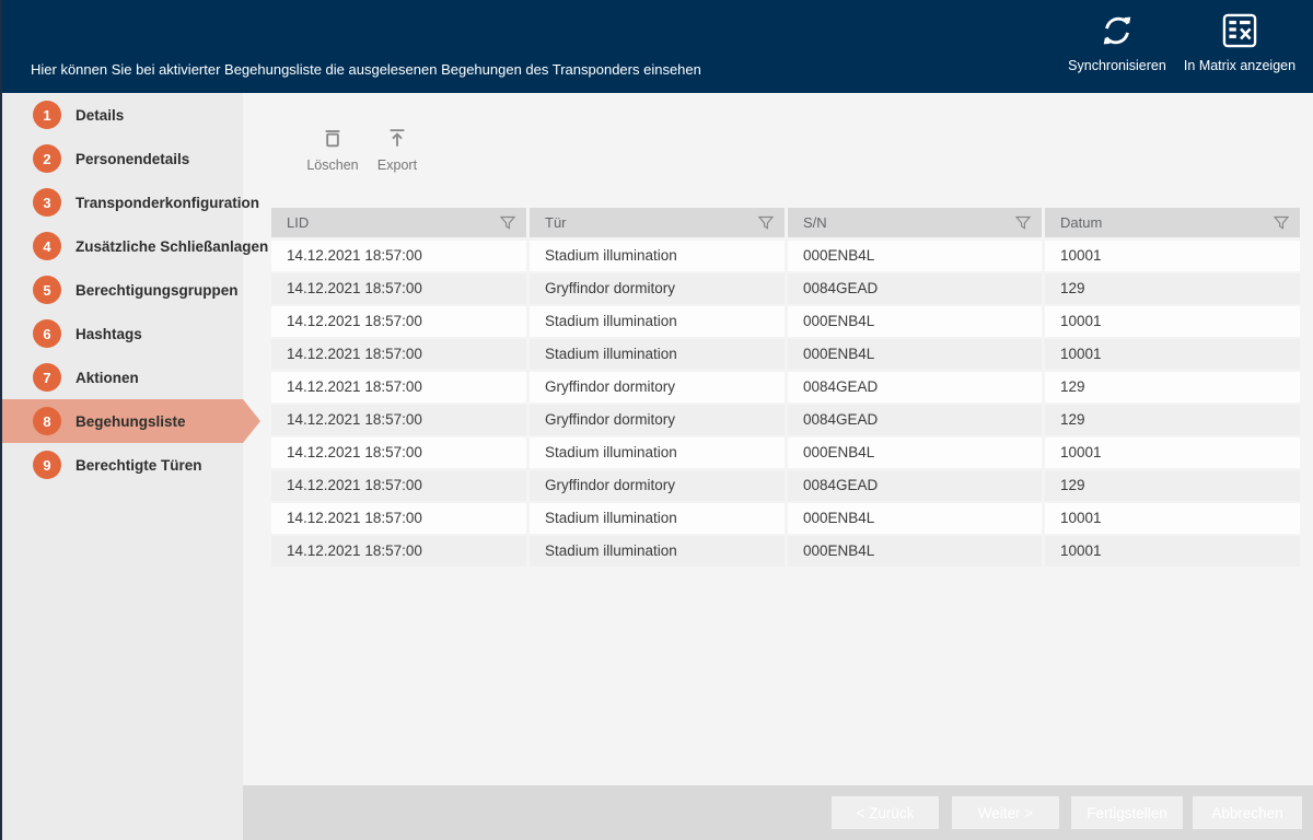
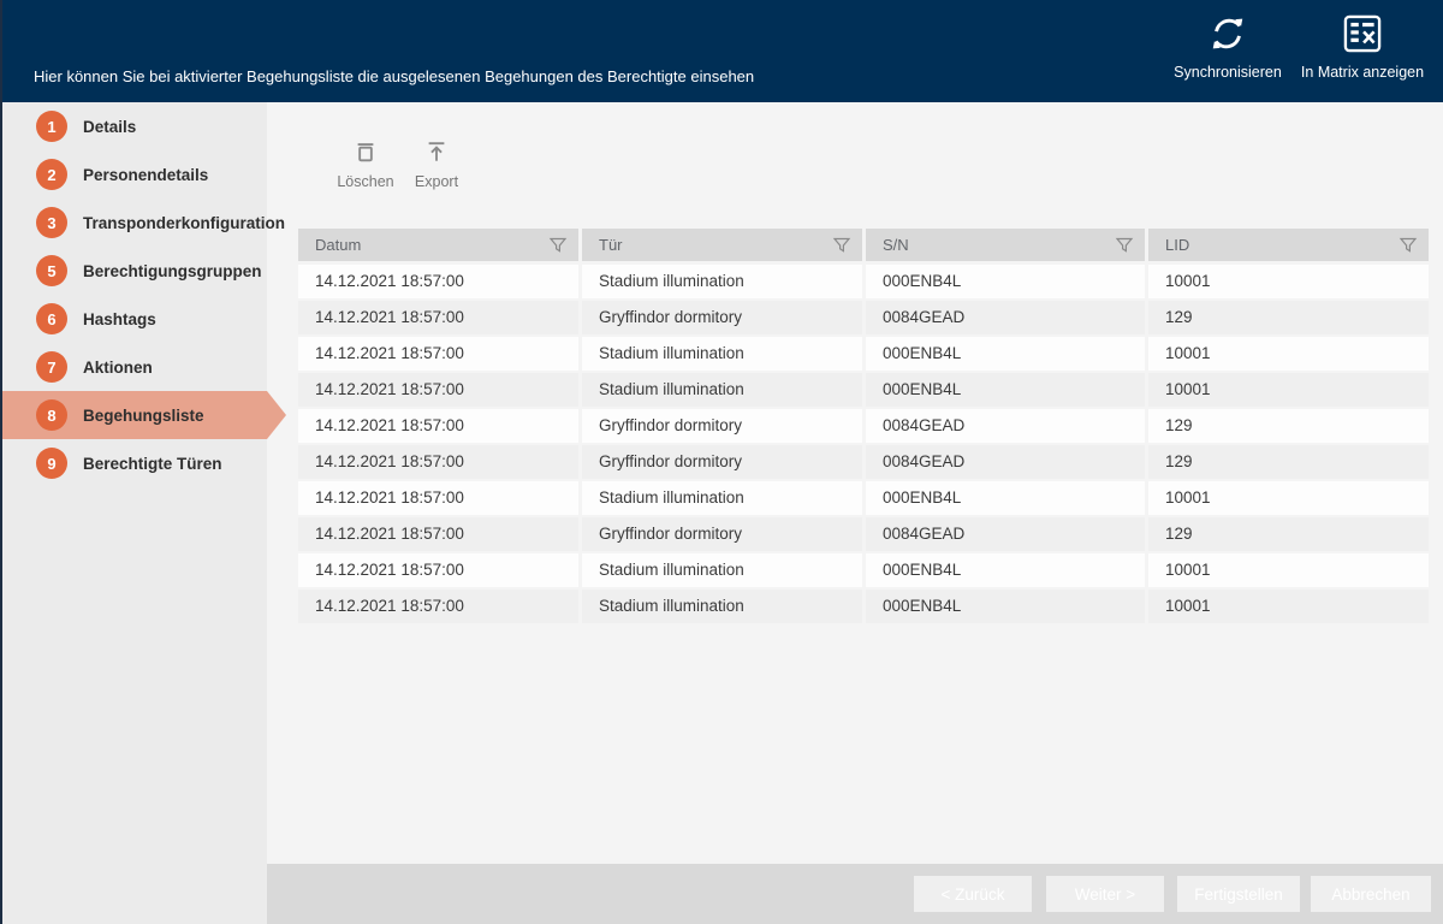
- Hier können Sie bei aktivierter Begehungsliste die ausgelesenen Begehungen des Transponders einsehen
+ Hier können Sie bei aktivierter Begehungsliste die ausgelesenen Begehungen des Berechtigte einsehen
  Synchronisieren
  In Matrix anzeigen
  1
  Details
  2
  Personendetails
  3
  Transponderkonfiguration
- 4
- Zusätzliche Schließanlagen
  5
  Berechtigungsgruppen
  6
  Hashtags
  7
  Aktionen
  8
  Begehungsliste
  9
  Berechtigte Türen
  Löschen
  Export
- LID
+ Datum
  Tür
  S/N
- Datum
+ LID
  14.12.2021 18:57:00
  Stadium illumination
  000ENB4L
  10001
  14.12.2021 18:57:00
  Gryffindor dormitory
  0084GEAD
  129
  14.12.2021 18:57:00
  Stadium illumination
  000ENB4L
  10001
  14.12.2021 18:57:00
  Stadium illumination
  000ENB4L
  10001
  14.12.2021 18:57:00
  Gryffindor dormitory
  0084GEAD
  129
  14.12.2021 18:57:00
  Gryffindor dormitory
  0084GEAD
  129
  14.12.2021 18:57:00
  Stadium illumination
  000ENB4L
  10001
  14.12.2021 18:57:00
  Gryffindor dormitory
  0084GEAD
  129
  14.12.2021 18:57:00
  Stadium illumination
  000ENB4L
  10001
  14.12.2021 18:57:00
  Stadium illumination
  000ENB4L
  10001
